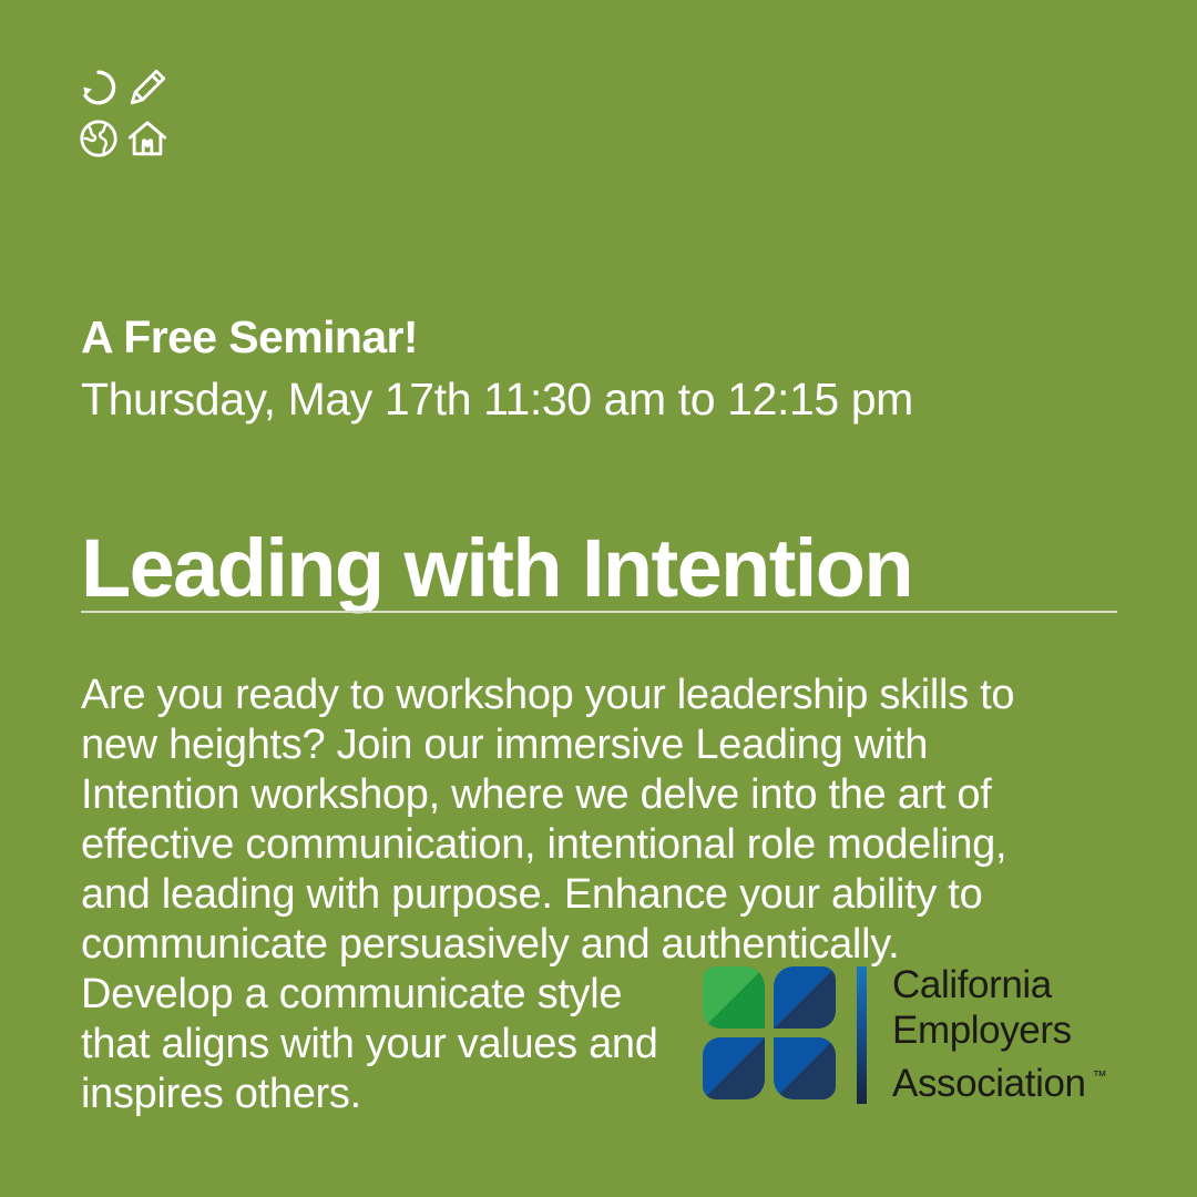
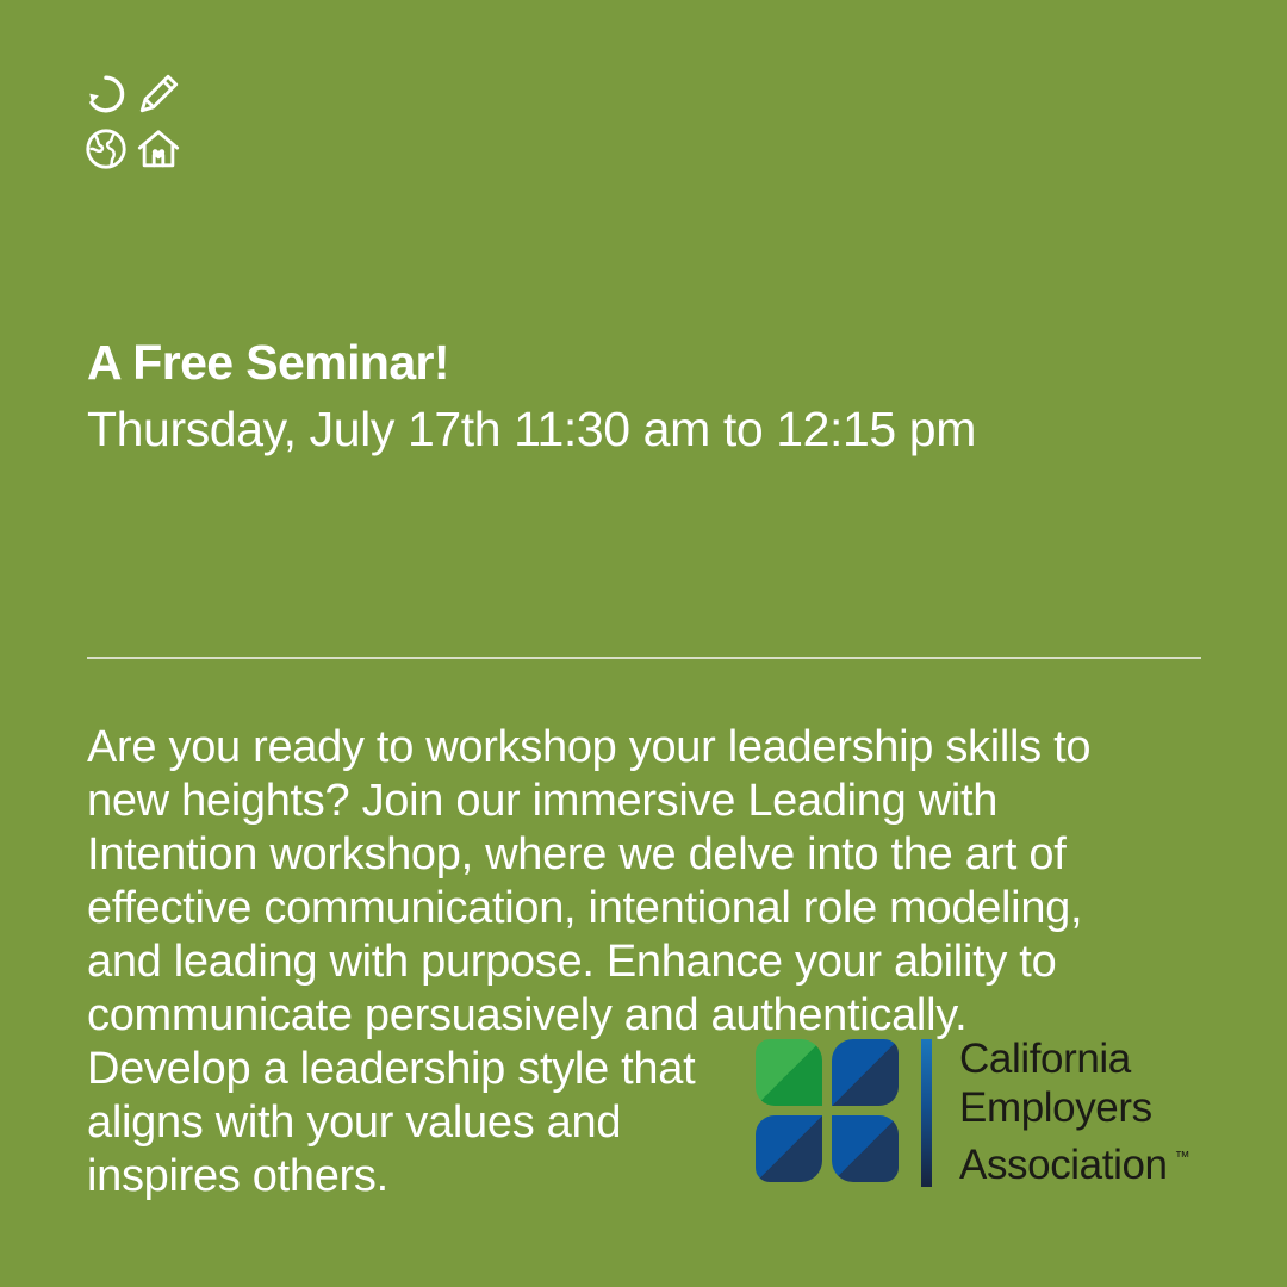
  A Free Seminar!
- Thursday, May 17th 11:30 am to 12:15 pm
+ Thursday, July 17th 11:30 am to 12:15 pm
- Leading with Intention
  Are you ready to workshop your leadership skills to new heights? Join our immersive Leading with Intention workshop, where we delve into the art of effective communication, intentional role modeling, and leading with purpose. Enhance your ability to communicate persuasively and authentically.
- Develop a communicate style that aligns with your values and inspires others.
+ Develop a leadership style that aligns with your values and inspires others.
  California
  Employers
  Association ™
